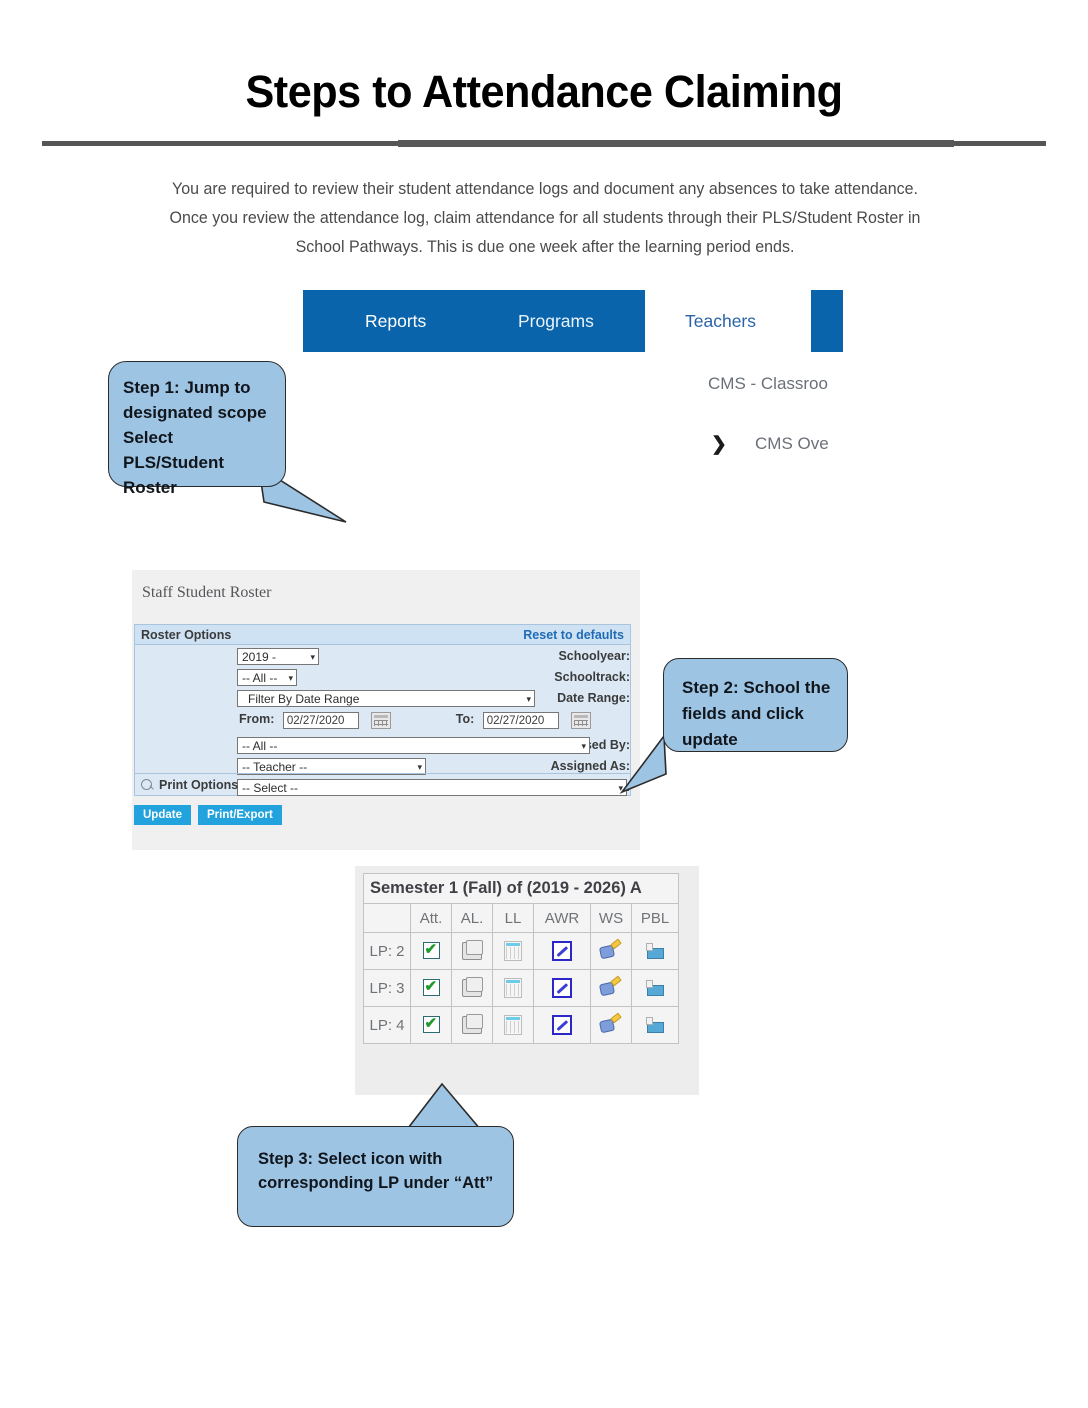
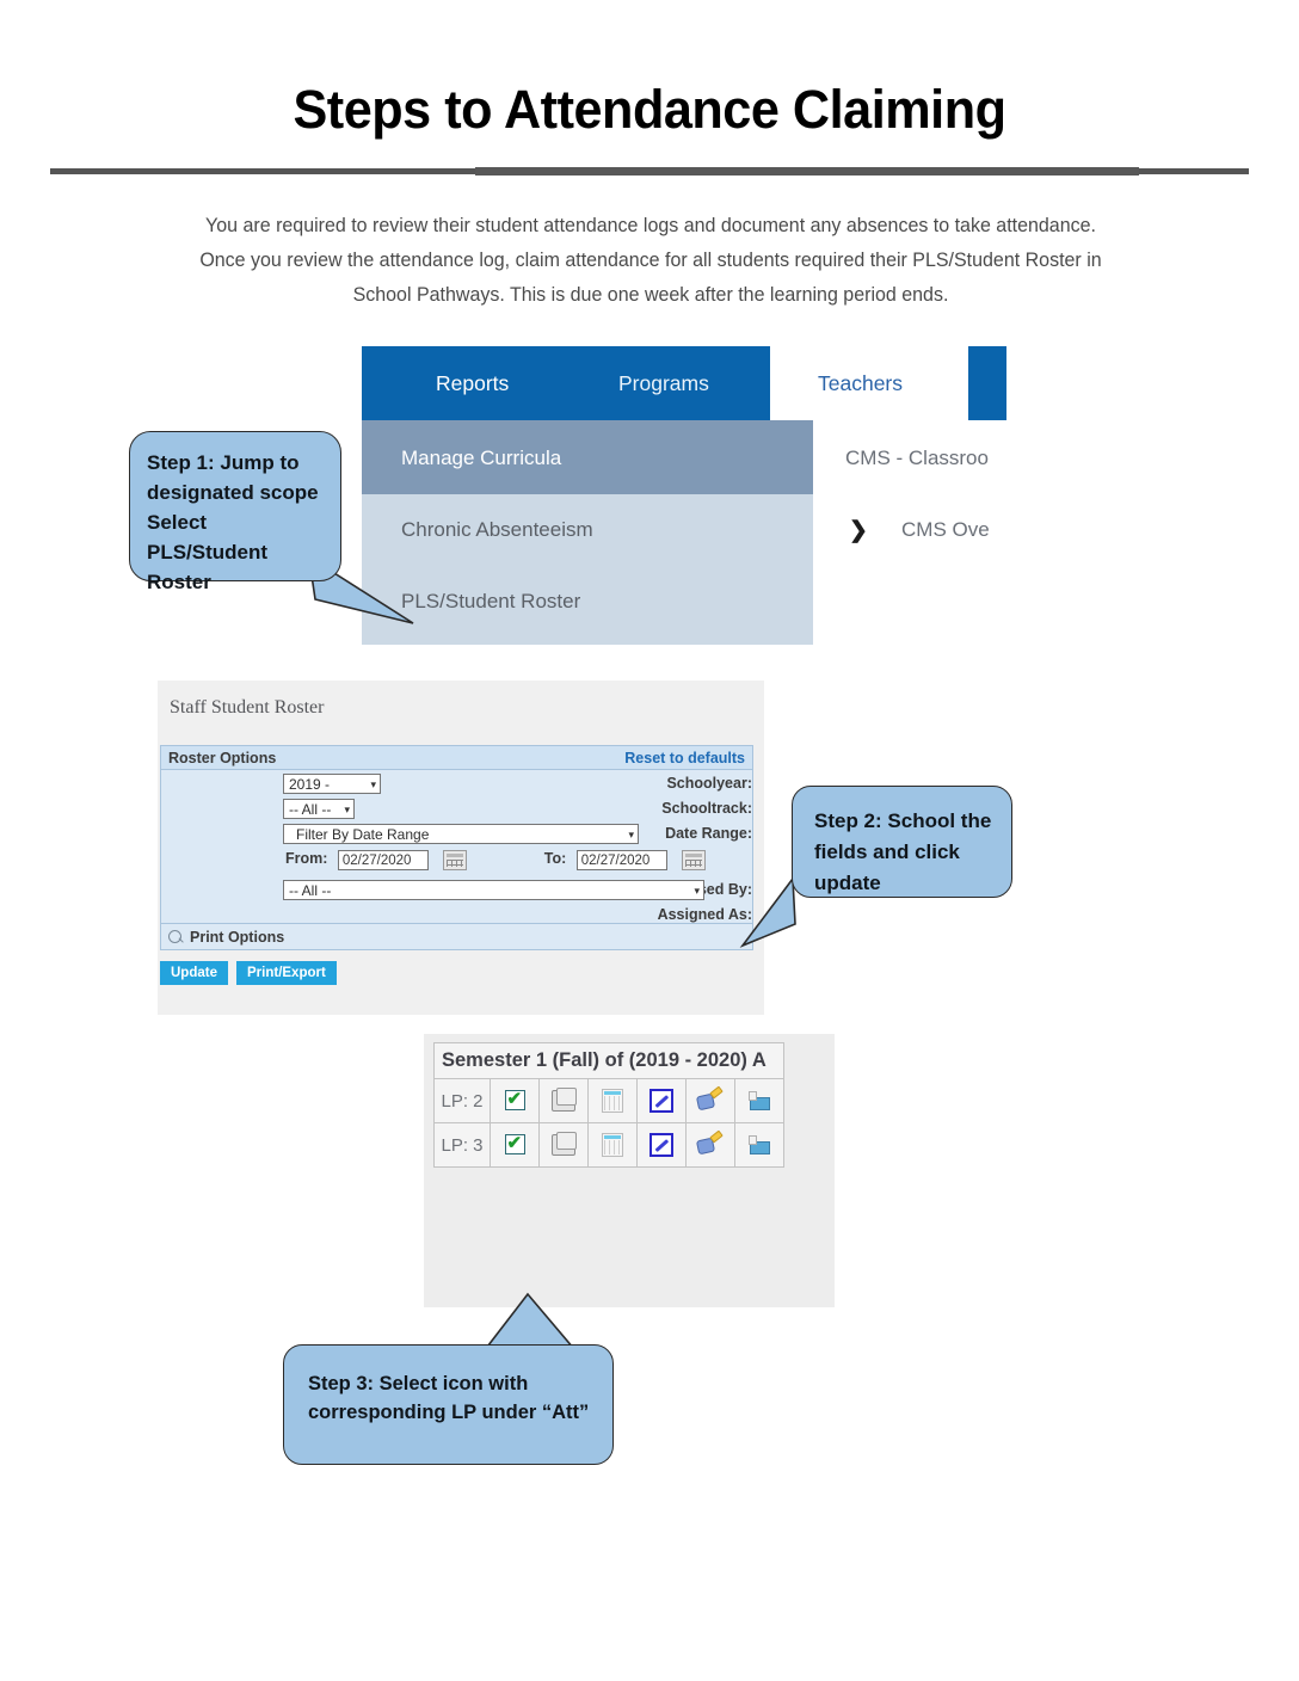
  Steps to Attendance Claiming
- You are required to review their student attendance logs and document any absences to take attendance. Once you review the attendance log, claim attendance for all students through their PLS/Student Roster in School Pathways. This is due one week after the learning period ends.
+ You are required to review their student attendance logs and document any absences to take attendance. Once you review the attendance log, claim attendance for all students required their PLS/Student Roster in School Pathways. This is due one week after the learning period ends.
  Reports
  Programs
  Teachers
+ Manage Curricula
+ Chronic Absenteeism
+ PLS/Student Roster
  CMS - Classroo
  ❯
  CMS Ove
  Step 1: Jump to designated scope Select PLS/Student Roster
  Staff Student Roster
  Roster Options
  Reset to defaults
  Schoolyear:
  Schooltrack:
  -- All --
  Date Range:
  Filter By Date Range
  From: 02/27/2020 To: 02/27/2020
  -- All --
  Assigned As:
- -- Teacher --
- -- Select --
  Print Options
  Update
  Print/Export
  Step 2: School the fields and click update
- Semester 1 (Fall) of (2019 - 2026) A
+ Semester 1 (Fall) of (2019 - 2020) A
- 	Att.	AL.	LL	AWR	WS	PBL
  LP: 2
  LP: 3
- LP: 4
  Step 3: Select icon with corresponding LP under “Att”
